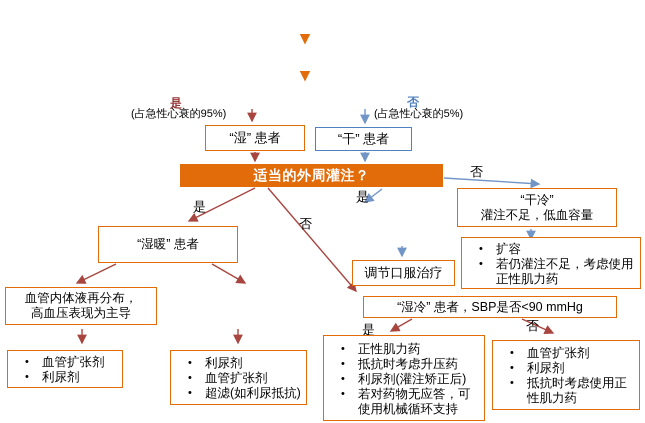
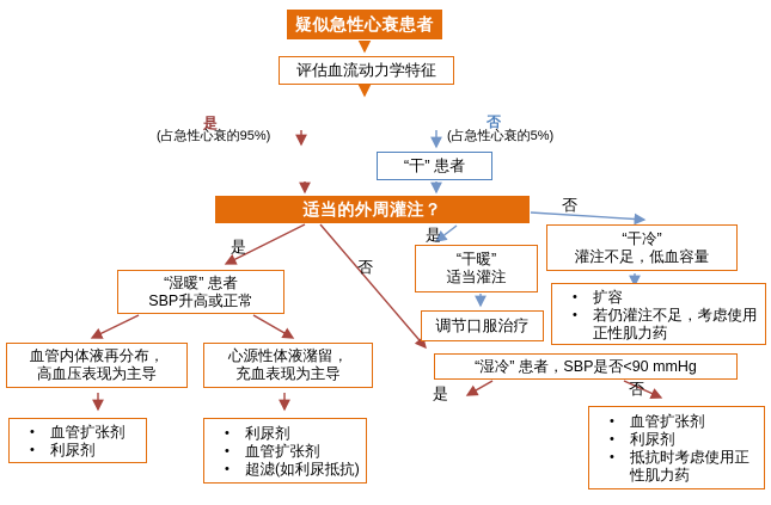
+ 疑似急性心衰患者
+ 评估血流动力学特征
  是
  (占急性心衰的95%)
  否
  (占急性心衰的5%)
- “湿” 患者
  “干” 患者
  适当的外周灌注？
  是
  否
  是
  否
  “湿暖” 患者
+ SBP升高或正常
  血管内体液再分布，
  高血压表现为主导
+ 心源性体液潴留，
+ 充血表现为主导
  血管扩张剂
  利尿剂
  利尿剂
  血管扩张剂
  超滤(如利尿抵抗)
+ “干暖”
+ 适当灌注
  调节口服治疗
  “干冷”
  灌注不足，低血容量
  扩容
  若仍灌注不足，考虑使用正性肌力药
  “湿冷” 患者，SBP是否<90 mmHg
  是
  否
- 正性肌力药
- 抵抗时考虑升压药
- 利尿剂(灌注矫正后)
- 若对药物无应答，可使用机械循环支持
  血管扩张剂
  利尿剂
  抵抗时考虑使用正性肌力药
